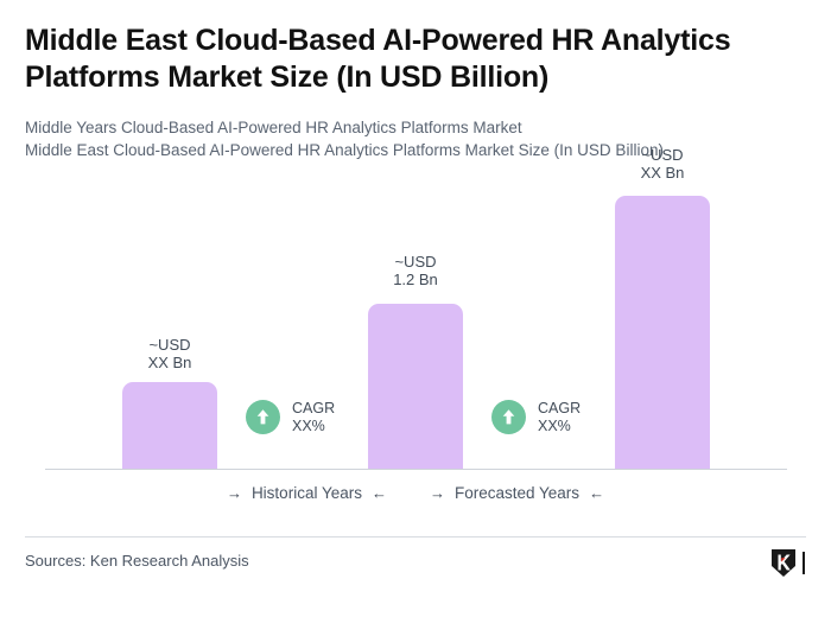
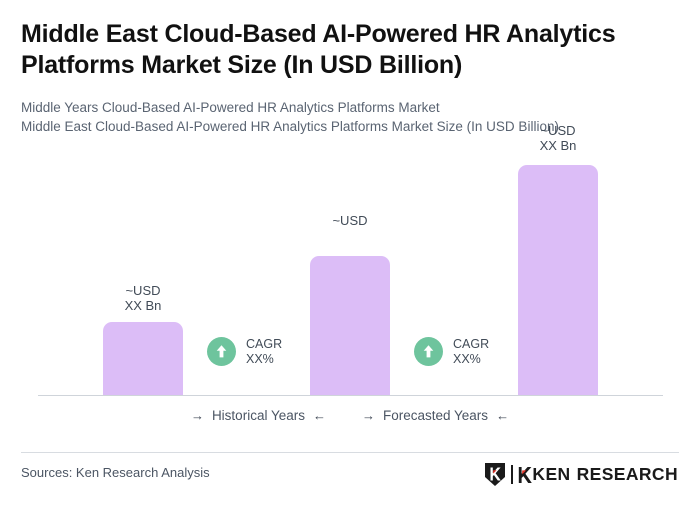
  Middle East Cloud-Based AI-Powered HR Analytics Platforms Market Size (In USD Billion)
  Middle Years Cloud-Based AI-Powered HR Analytics Platforms Market
  Middle East Cloud-Based AI-Powered HR Analytics Platforms Market Size (In USD Billion)
  ~USD
  XX Bn
  CAGR
  XX%
  ~USD
- 1.2 Bn
  CAGR
  XX%
  ~USD
  XX Bn
  →
  Historical Years
  ←
  →
  Forecasted Years
  ←
  Sources: Ken Research Analysis
+ KEN
+ RESEARCH
